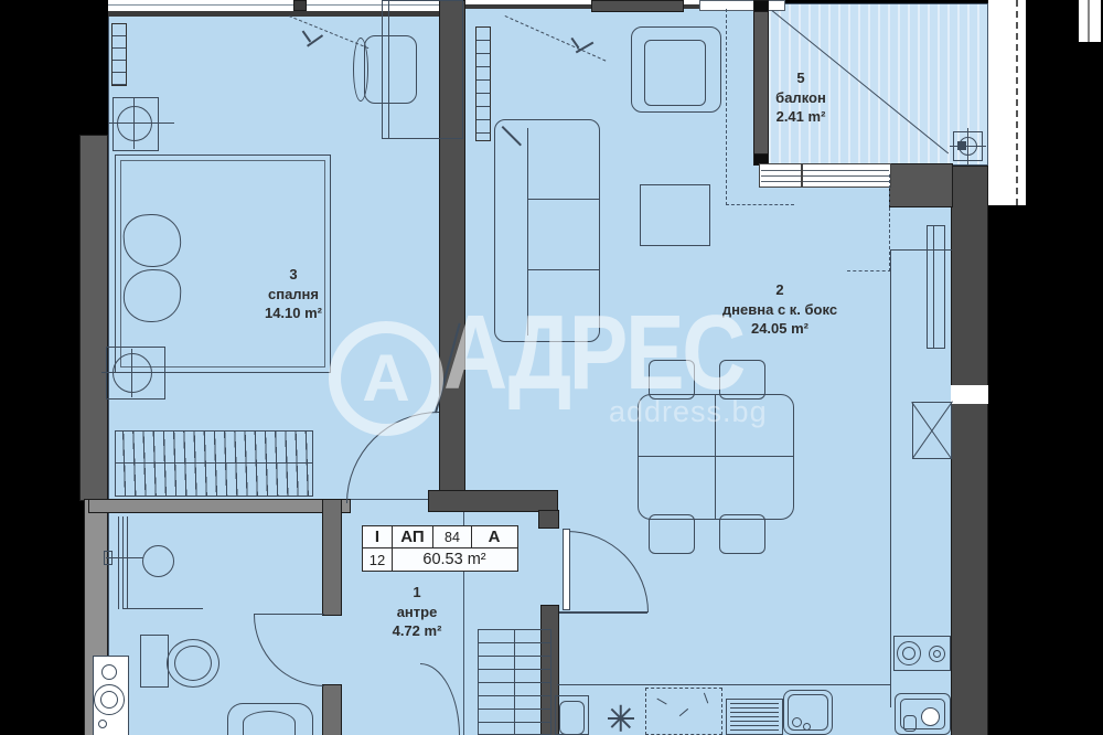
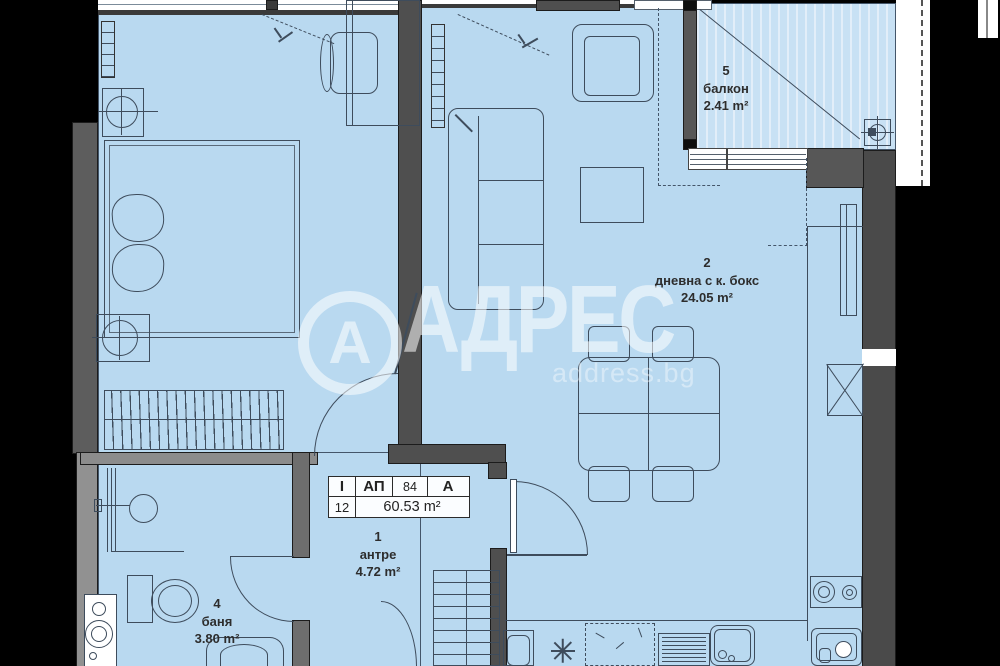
- 3
- спалня
- 14.10 m²
  2
  дневна с к. бокс
  24.05 m²
  5
  балкон
  2.41 m²
  1
  антре
  4.72 m²
+ 4
+ баня
+ 3.80 m²
  I
  АП
  84
  А
  12
  60.53 m²
  А
  АДРЕС
  address.bg
